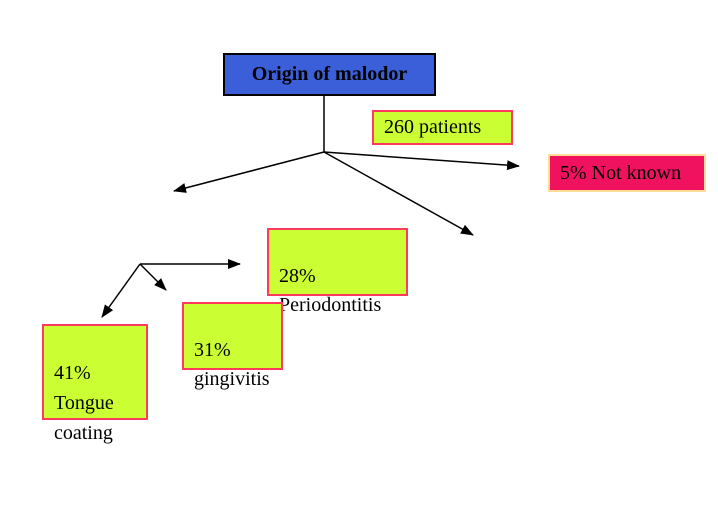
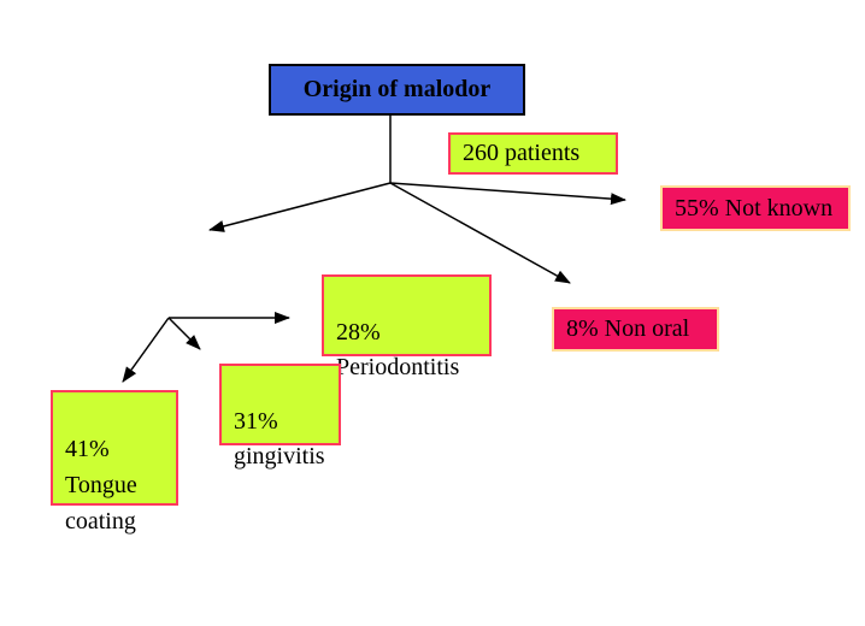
  Origin of malodor
  260 patients
- 5% Not known
+ 55% Not known
  28%
  Periodontitis
+ 8% Non oral
  31%
  gingivitis
  41%
  Tongue
  coating
